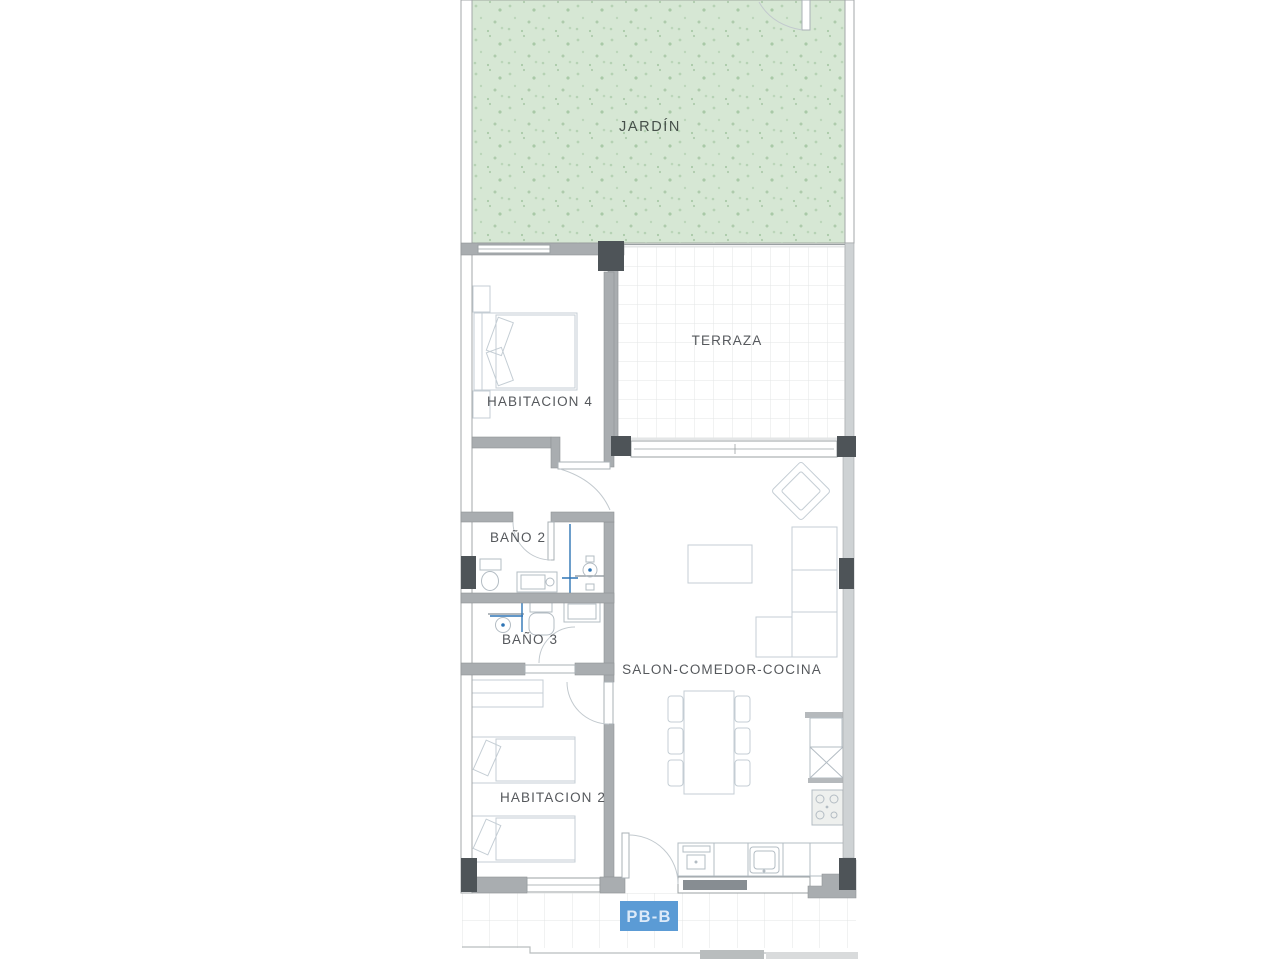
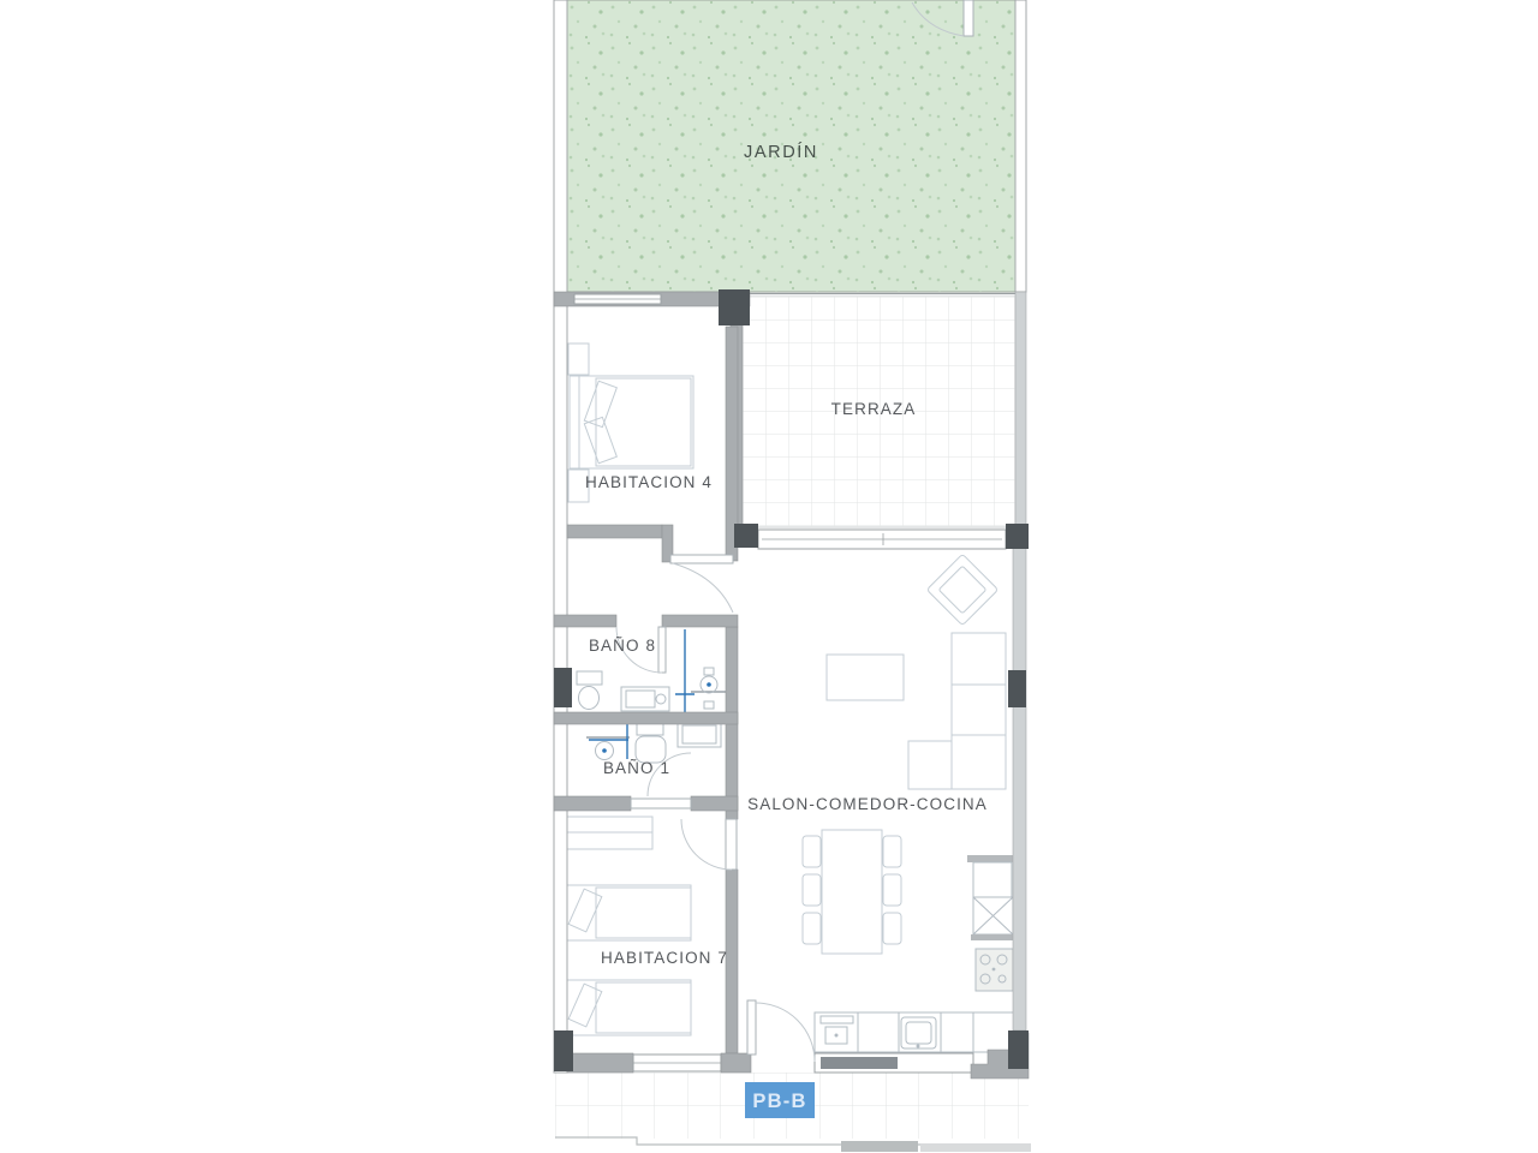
  JARDÍN
  TERRAZA
  HABITACION 4
- BAÑO 2
+ BAÑO 8
- BAÑO 3
+ BAÑO 1
- HABITACION 2
+ HABITACION 7
  SALON-COMEDOR-COCINA
  PB-B
